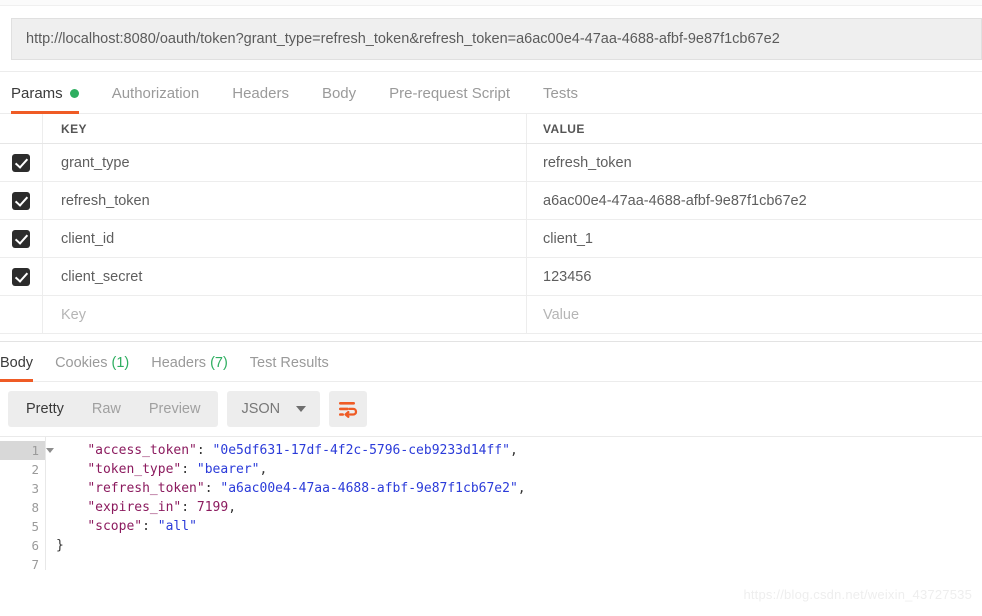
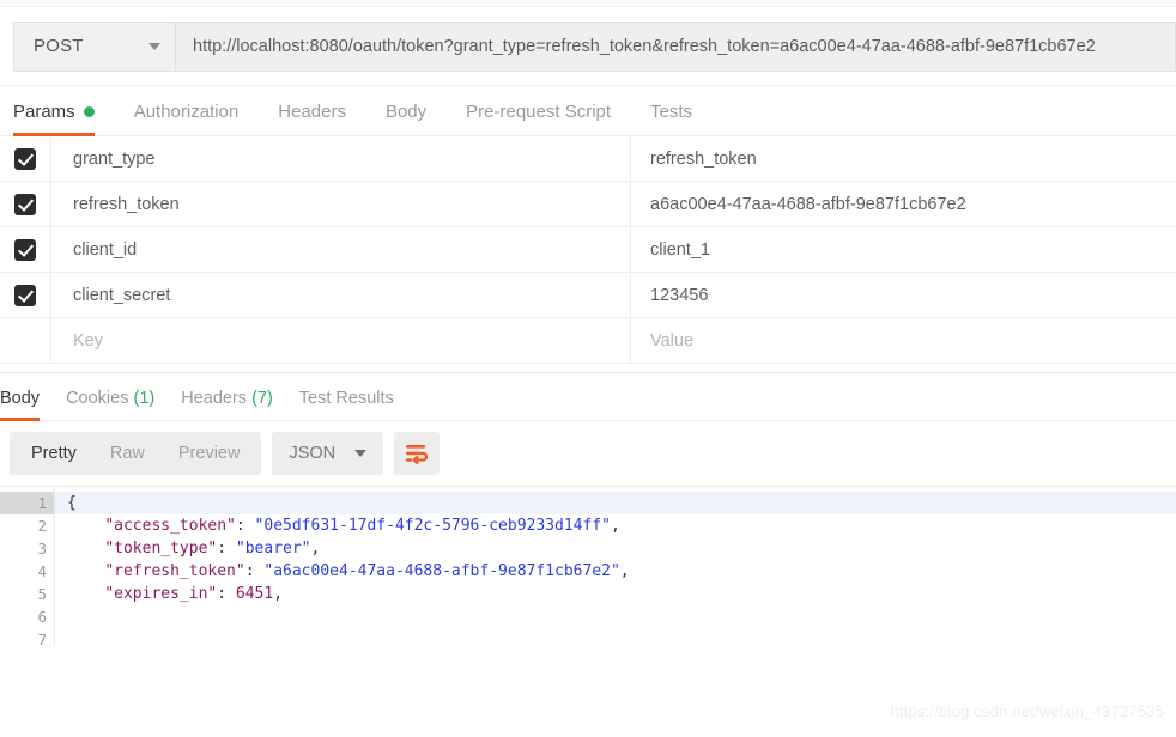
+ POST
  http://localhost:8080/oauth/token?grant_type=refresh_token&refresh_token=a6ac00e4-47aa-4688-afbf-9e87f1cb67e2
  Params
  Authorization
  Headers
  Body
  Pre-request Script
  Tests
- KEY
- VALUE
  grant_type
  refresh_token
  refresh_token
  a6ac00e4-47aa-4688-afbf-9e87f1cb67e2
  client_id
  client_1
  client_secret
  123456
  Key
  Value
  Body
  Cookies (1)
  Headers (7)
  Test Results
  Pretty
  Raw
  Preview
  JSON
  1
  2
  3
- 8
+ 4
  5
  6
  7
+ {
  "access_token": "0e5df631-17df-4f2c-5796-ceb9233d14ff",
  "token_type": "bearer",
  "refresh_token": "a6ac00e4-47aa-4688-afbf-9e87f1cb67e2",
- "expires_in": 7199,
+ "expires_in": 6451,
- "scope": "all"
- }
